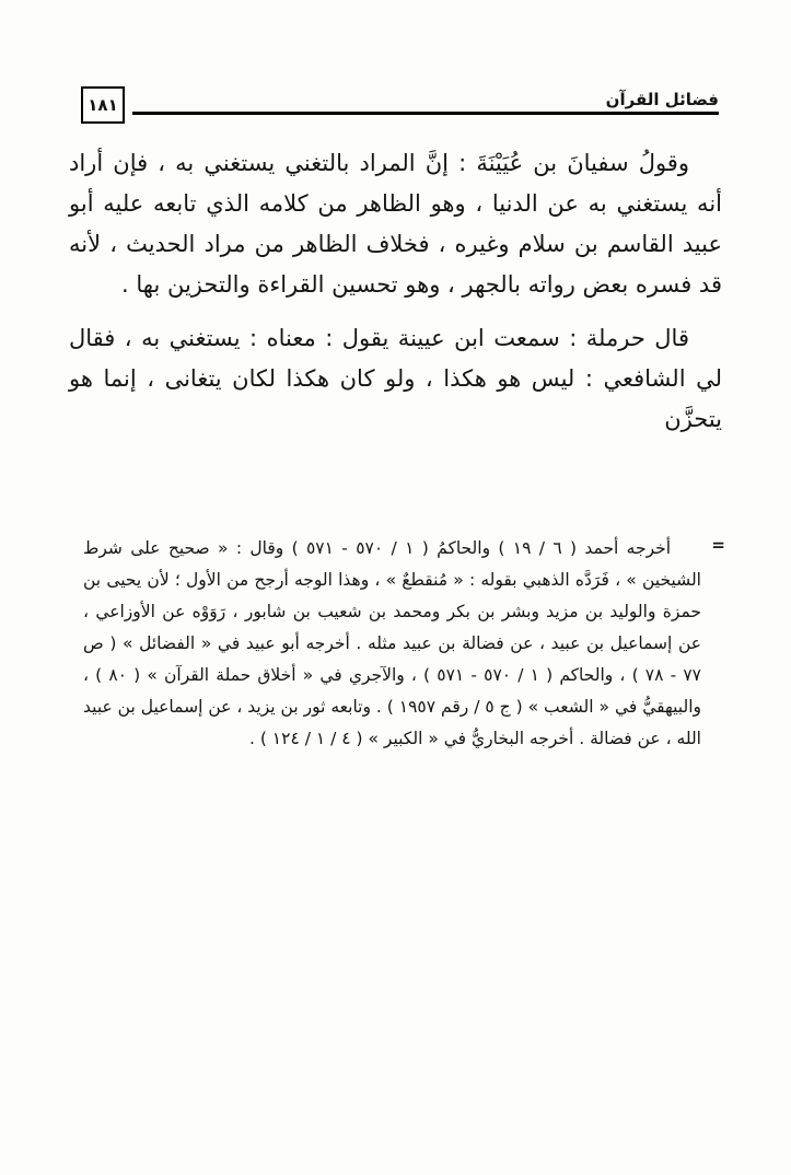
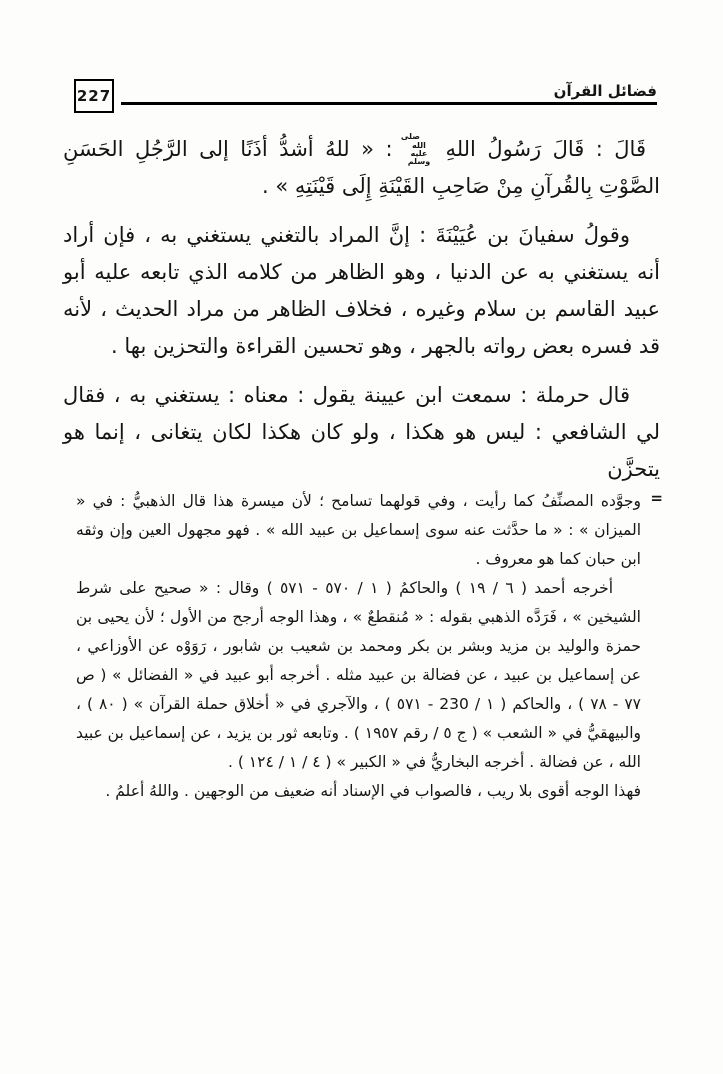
- ١٨١
+ 227
  فضائل القرآن
+ قَالَ : قَالَ رَسُولُ اللهِ صلى الله عليه وسلم : « للهُ أشدُّ أذَنًا إلى الرَّجُلِ الحَسَنِ الصَّوْتِ بِالقُرآنِ مِنْ صَاحِبِ القَيْنَةِ إِلَى قَيْنَتِهِ » .
  وقولُ سفيانَ بن عُيَيْنَةَ : إنَّ المراد بالتغني يستغني به ، فإن أراد أنه يستغني به عن الدنيا ، وهو الظاهر من كلامه الذي تابعه عليه أبو عبيد القاسم بن سلام وغيره ، فخلاف الظاهر من مراد الحديث ، لأنه قد فسره بعض رواته بالجهر ، وهو تحسين القراءة والتحزين بها .
  قال حرملة : سمعت ابن عيينة يقول : معناه : يستغني به ، فقال لي الشافعي : ليس هو هكذا ، ولو كان هكذا لكان يتغانى ، إنما هو يتحزَّن
  =
+ وجوَّده المصنِّفُ كما رأيت ، وفي قولهما تسامح ؛ لأن ميسرة هذا قال الذهبيُّ : في « الميزان » : « ما حدَّثت عنه سوى إسماعيل بن عبيد الله » . فهو مجهول العين وإن وثقه ابن حبان كما هو معروف .
- أخرجه أحمد ( ٦ / ١٩ ) والحاكمُ ( ١ / ٥٧٠ - ٥٧١ ) وقال : « صحيح على شرط الشيخين » ، فَرَدَّه الذهبي بقوله : « مُنقطعٌ » ، وهذا الوجه أرجح من الأول ؛ لأن يحيى بن حمزة والوليد بن مزيد وبشر بن بكر ومحمد بن شعيب بن شابور ، رَوَوْه عن الأوزاعي ، عن إسماعيل بن عبيد ، عن فضالة بن عبيد مثله . أخرجه أبو عبيد في « الفضائل » ( ص ٧٧ - ٧٨ ) ، والحاكم ( ١ / ٥٧٠ - ٥٧١ ) ، والآجري في « أخلاق حملة القرآن » ( ٨٠ ) ، والبيهقيُّ في « الشعب » ( ج ٥ / رقم ١٩٥٧ ) . وتابعه ثور بن يزيد ، عن إسماعيل بن عبيد الله ، عن فضالة . أخرجه البخاريُّ في « الكبير » ( ٤ / ١ / ١٢٤ ) .
+ أخرجه أحمد ( ٦ / ١٩ ) والحاكمُ ( ١ / ٥٧٠ - ٥٧١ ) وقال : « صحيح على شرط الشيخين » ، فَرَدَّه الذهبي بقوله : « مُنقطعٌ » ، وهذا الوجه أرجح من الأول ؛ لأن يحيى بن حمزة والوليد بن مزيد وبشر بن بكر ومحمد بن شعيب بن شابور ، رَوَوْه عن الأوزاعي ، عن إسماعيل بن عبيد ، عن فضالة بن عبيد مثله . أخرجه أبو عبيد في « الفضائل » ( ص ٧٧ - ٧٨ ) ، والحاكم ( ١ / 230 - ٥٧١ ) ، والآجري في « أخلاق حملة القرآن » ( ٨٠ ) ، والبيهقيُّ في « الشعب » ( ج ٥ / رقم ١٩٥٧ ) . وتابعه ثور بن يزيد ، عن إسماعيل بن عبيد الله ، عن فضالة . أخرجه البخاريُّ في « الكبير » ( ٤ / ١ / ١٢٤ ) .
+ فهذا الوجه أقوى بلا ريب ، فالصواب في الإسناد أنه ضعيف من الوجهين . واللهُ أعلمُ .
